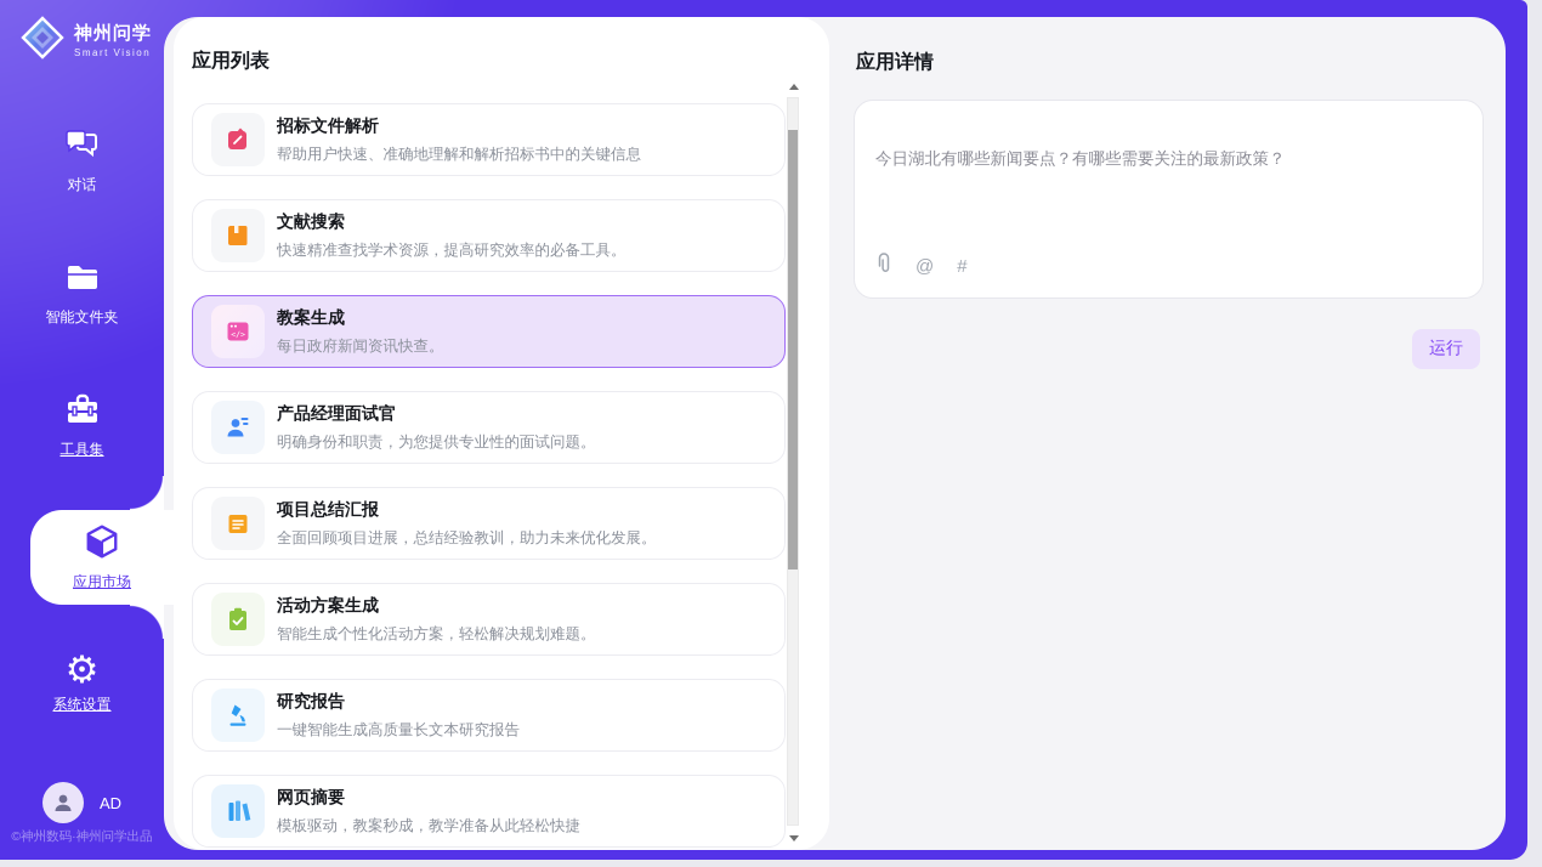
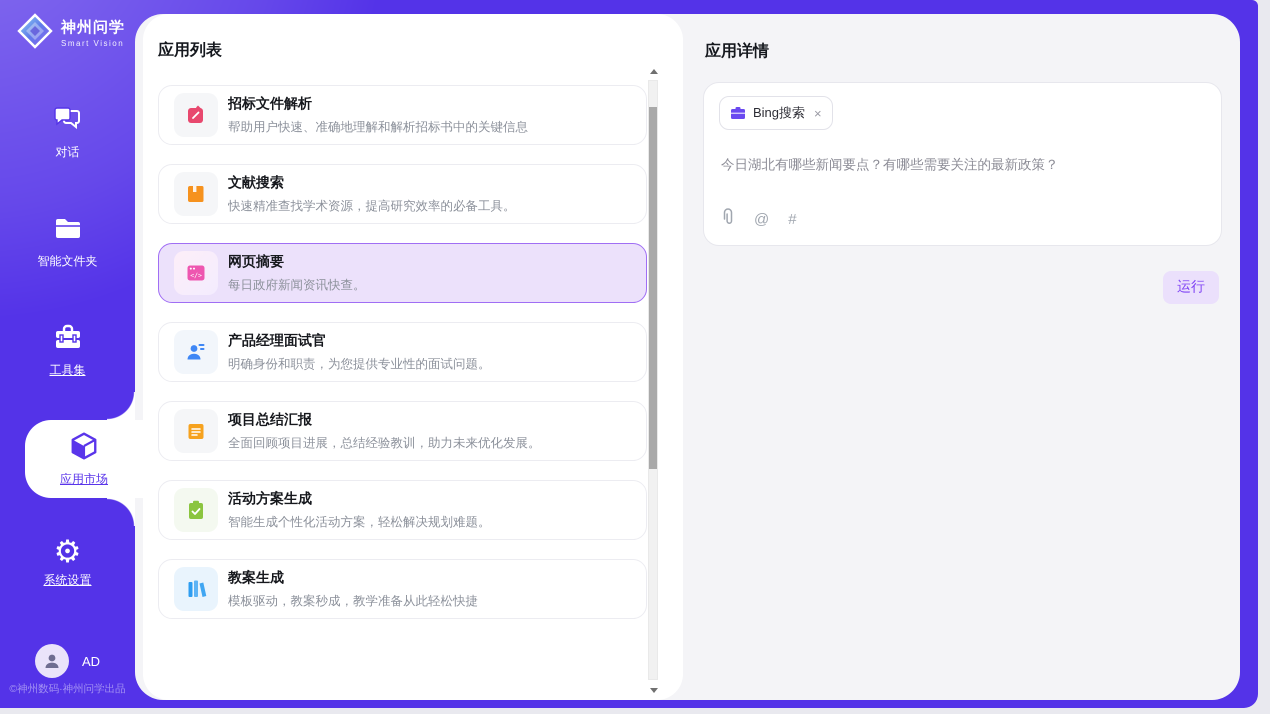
  神州问学
  Smart Vision
  对话
  智能文件夹
  工具集
  ⚙
  系统设置
  AD
  ©神州数码·神州问学出品
  应用市场
  应用列表
  招标文件解析
  帮助用户快速、准确地理解和解析招标书中的关键信息
  文献搜索
  快速精准查找学术资源，提高研究效率的必备工具。
  </>
- 教案生成
+ 网页摘要
  每日政府新闻资讯快查。
  产品经理面试官
  明确身份和职责，为您提供专业性的面试问题。
  项目总结汇报
  全面回顾项目进展，总结经验教训，助力未来优化发展。
  活动方案生成
  智能生成个性化活动方案，轻松解决规划难题。
- 研究报告
- 一键智能生成高质量长文本研究报告
- 网页摘要
+ 教案生成
  模板驱动，教案秒成，教学准备从此轻松快捷
  应用详情
+ Bing搜索
+ ×
  今日湖北有哪些新闻要点？有哪些需要关注的最新政策？
  @
  #
  运行
